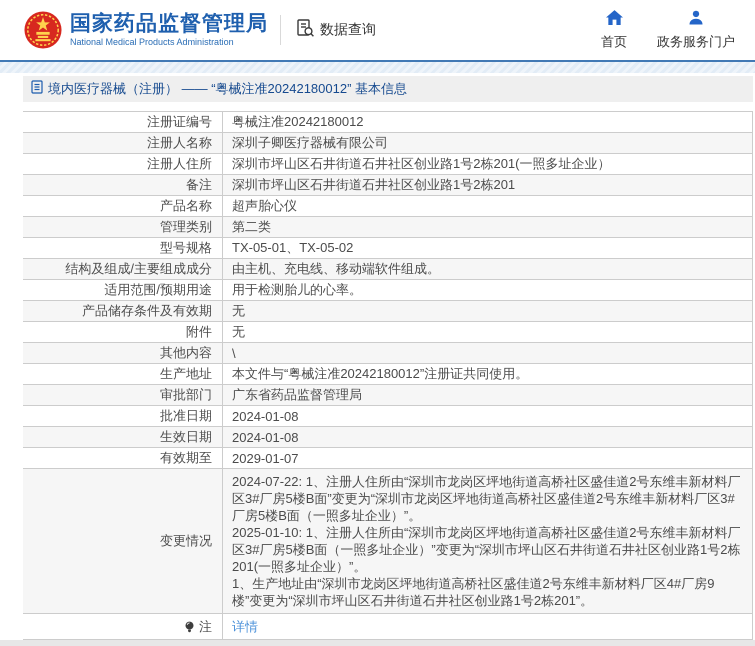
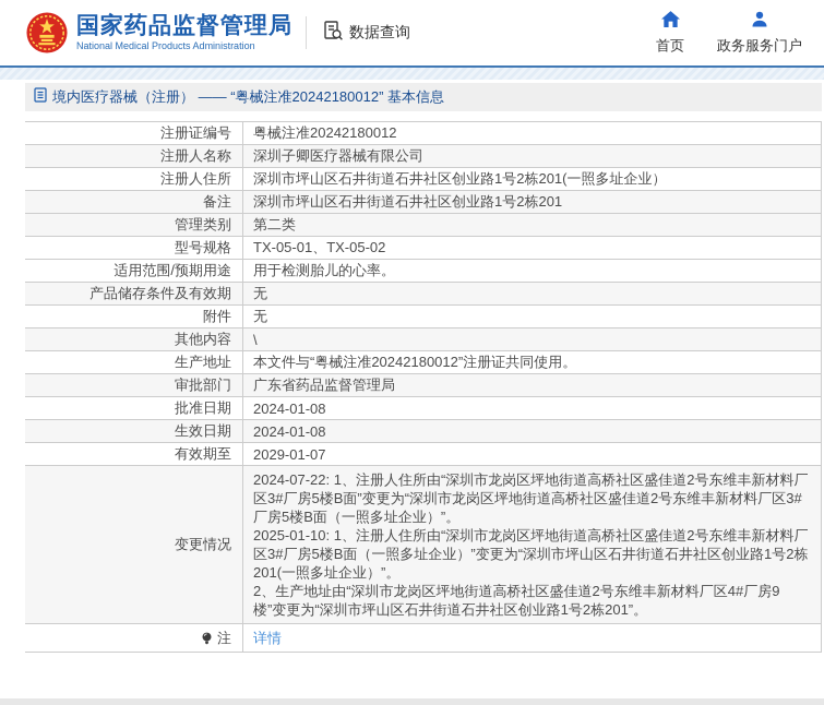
  国家药品监督管理局
  National Medical Products Administration
  数据查询
  首页
  政务服务门户
  境内医疗器械（注册） —— “粤械注准20242180012” 基本信息
  注册证编号
  粤械注准20242180012
  注册人名称
  深圳子卿医疗器械有限公司
  注册人住所
  深圳市坪山区石井街道石井社区创业路1号2栋201(一照多址企业）
  备注
  深圳市坪山区石井街道石井社区创业路1号2栋201
- 产品名称
- 超声胎心仪
  管理类别
  第二类
  型号规格
  TX-05-01、TX-05-02
- 结构及组成/主要组成成分
- 由主机、充电线、移动端软件组成。
  适用范围/预期用途
  用于检测胎儿的心率。
  产品储存条件及有效期
  无
  附件
  无
  其他内容
  \
  生产地址
  本文件与“粤械注准20242180012”注册证共同使用。
  审批部门
  广东省药品监督管理局
  批准日期
  2024-01-08
  生效日期
  2024-01-08
  有效期至
  2029-01-07
  变更情况
  2024-07-22: 1、注册人住所由“深圳市龙岗区坪地街道高桥社区盛佳道2号东维丰新材料厂区3#厂房5楼B面”变更为“深圳市龙岗区坪地街道高桥社区盛佳道2号东维丰新材料厂区3#厂房5楼B面（一照多址企业）”。
  2025-01-10: 1、注册人住所由“深圳市龙岗区坪地街道高桥社区盛佳道2号东维丰新材料厂区3#厂房5楼B面（一照多址企业）”变更为“深圳市坪山区石井街道石井社区创业路1号2栋201(一照多址企业）”。
- 1、生产地址由“深圳市龙岗区坪地街道高桥社区盛佳道2号东维丰新材料厂区4#厂房9楼”变更为“深圳市坪山区石井街道石井社区创业路1号2栋201”。
+ 2、生产地址由“深圳市龙岗区坪地街道高桥社区盛佳道2号东维丰新材料厂区4#厂房9楼”变更为“深圳市坪山区石井街道石井社区创业路1号2栋201”。
  注
  详情
